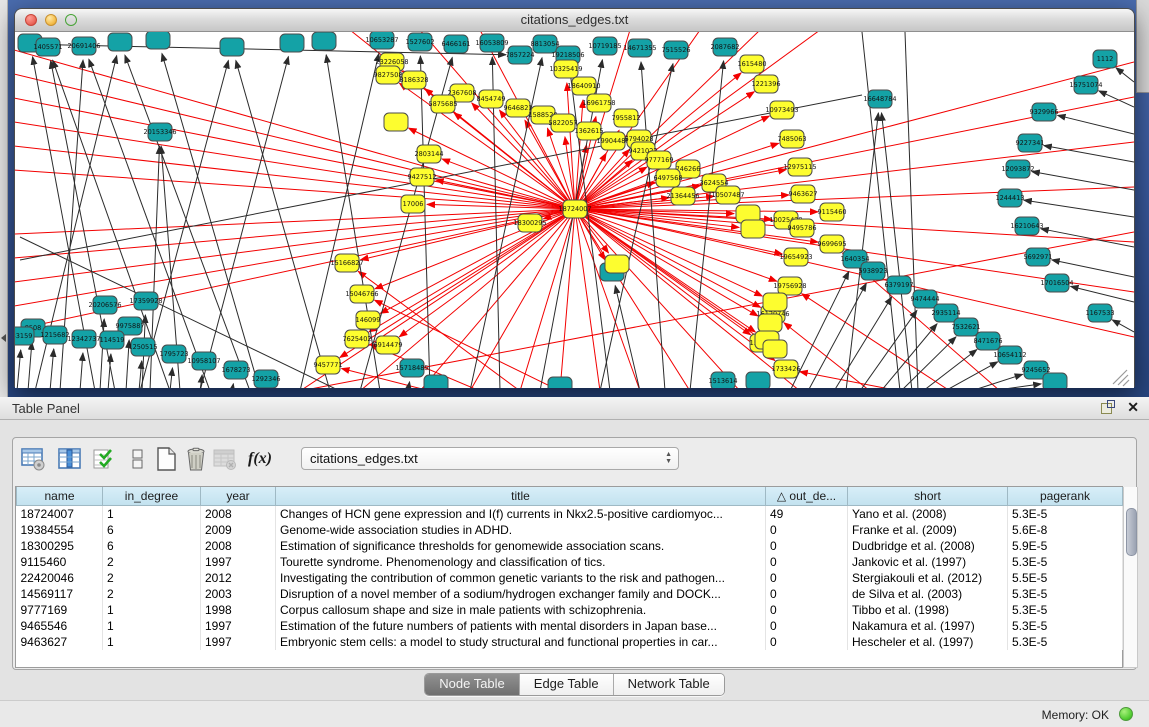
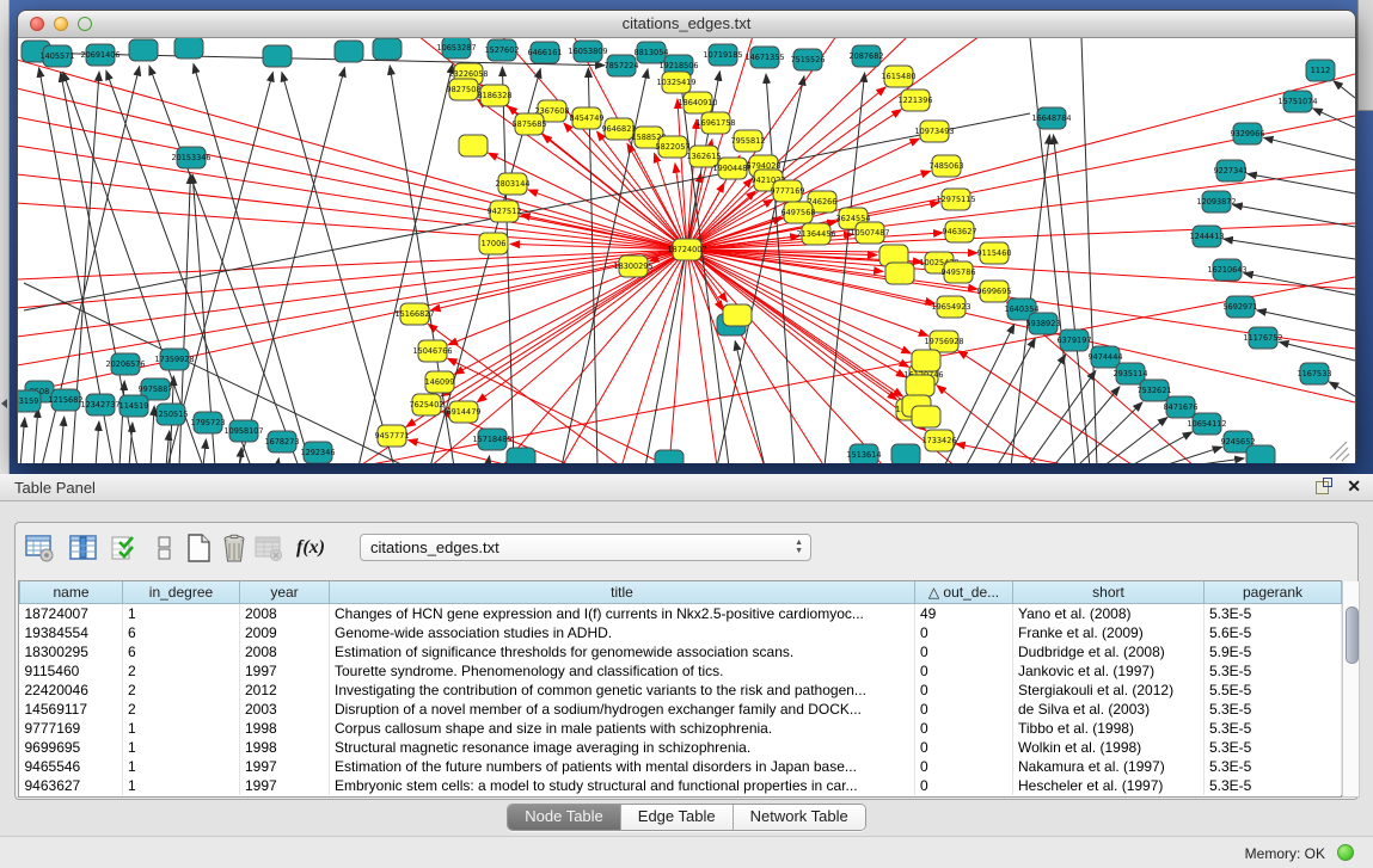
  citations_edges.txt
  1405571
  20691406
  10653287
  1527602
  6466161
  16053809
  7857224
  8813054
  19218506
  10719185
  14671355
  7515526
  2087682
  1112
  15751074
  9329966
  9227341
  12093872
  1244413
  16210643
  5692971
- 17016504
+ 11176752
  1167533
  16648784
  1640354
  5938923
  6379197
  9474444
  2935114
  7532621
  8471676
  10654112
  9245652
  3159
  1215682
  12342737
  20206576
  17359928
  9975887
  114519
  1250515
  1795723
  10958107
  1678273
  1292346
  15718485
  1513614
  20153346
  23226058
  9827508
  8186328
  2367608
  5875685
  8454749
  9646821
  158852
  10325419
  18640910
  5822057
  16961758
  1362615
  7955812
  1990448
  6794028
  94210
  9777169
  746266
  6497568
  3624554
  21364456
  10507487
  2803144
  9427512
  17006
  1221396
  10973493
  7485063
  12975115
  9463627
  9115460
  9495786
  18300295
  15166827
  15046766
  146099
  7625402
  9457771
  6914479
  9699695
  19654923
  19756928
  1733426
  1615480
  18724007
  Table Panel
  ✕
  f(x)
  citations_edges.txt
  name	in_degree	year	title	△ out_de...	short	pagerank
  18724007	1	2008	Changes of HCN gene expression and I(f) currents in Nkx2.5-positive cardiomyoc...	49	Yano et al. (2008)	5.3E-5
- 19384554	6	2009	Genome-wide association studies in ADHD.	0	Franke et al. (2009)	5.6E-8
+ 19384554	6	2009	Genome-wide association studies in ADHD.	0	Franke et al. (2009)	5.6E-5
  18300295	6	2008	Estimation of significance thresholds for genomewide association scans.	0	Dudbridge et al. (2008)	5.9E-5
  9115460	2	1997	Tourette syndrome. Phenomenology and classification of tics.	0	Jankovic et al. (1997)	5.3E-5
  22420046	2	2012	Investigating the contribution of common genetic variants to the risk and pathogen...	0	Stergiakouli et al. (2012)	5.5E-5
  14569117	2	2003	Disruption of a novel member of a sodium/hydrogen exchanger family and DOCK...	0	de Silva et al. (2003)	5.3E-5
  9777169	1	1998	Corpus callosum shape and size in male patients with schizophrenia.	0	Tibbo et al. (1998)	5.3E-5
+ 9699695	1	1998	Structural magnetic resonance image averaging in schizophrenia.	0	Wolkin et al. (1998)	5.3E-5
  9465546	1	1997	Estimation of the future numbers of patients with mental disorders in Japan base...	0	Nakamura et al. (1997)	5.3E-5
  9463627	1	1997	Embryonic stem cells: a model to study structural and functional properties in car...	0	Hescheler et al. (1997)	5.3E-5
  Node Table
  Edge Table
  Network Table
  Memory: OK
